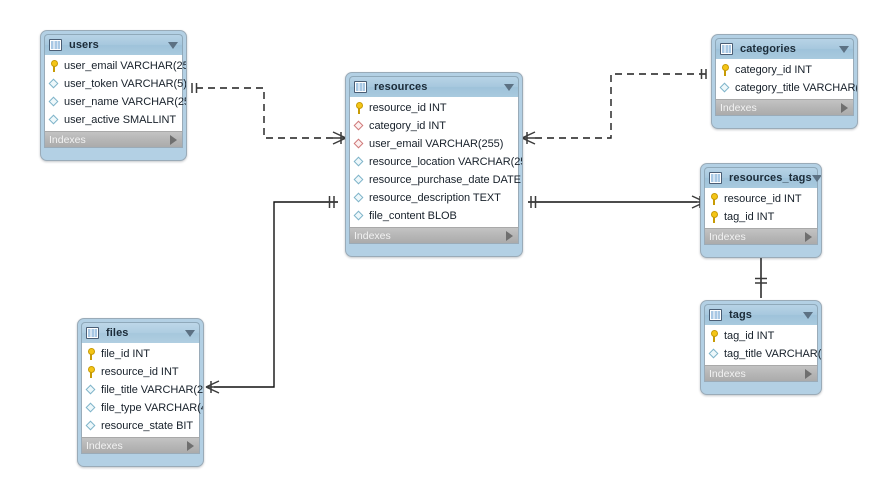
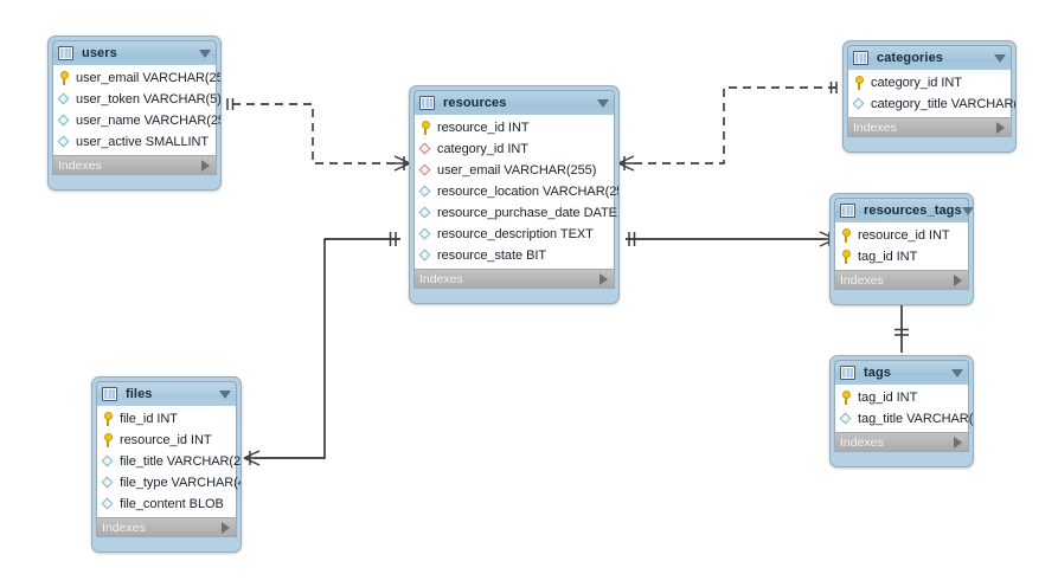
  users
  user_email VARCHAR(25
  user_token VARCHAR(5)
  user_name VARCHAR(2
  user_active SMALLINT
  Indexes
  resources
  resource_id INT
  category_id INT
  user_email VARCHAR(255)
  resource_location VARCHAR(2
  resource_purchase_date DATE
  resource_description TEXT
- file_content BLOB
+ resource_state BIT
  Indexes
  categories
  category_id INT
  category_title VARCHAR
  Indexes
  resources_tags
  resource_id INT
  tag_id INT
  Indexes
  tags
  tag_id INT
  tag_title VARCHAR(
  Indexes
  files
  file_id INT
  resource_id INT
  file_title VARCHAR(2
  file_type VARCHAR(
- resource_state BIT
+ file_content BLOB
  Indexes
